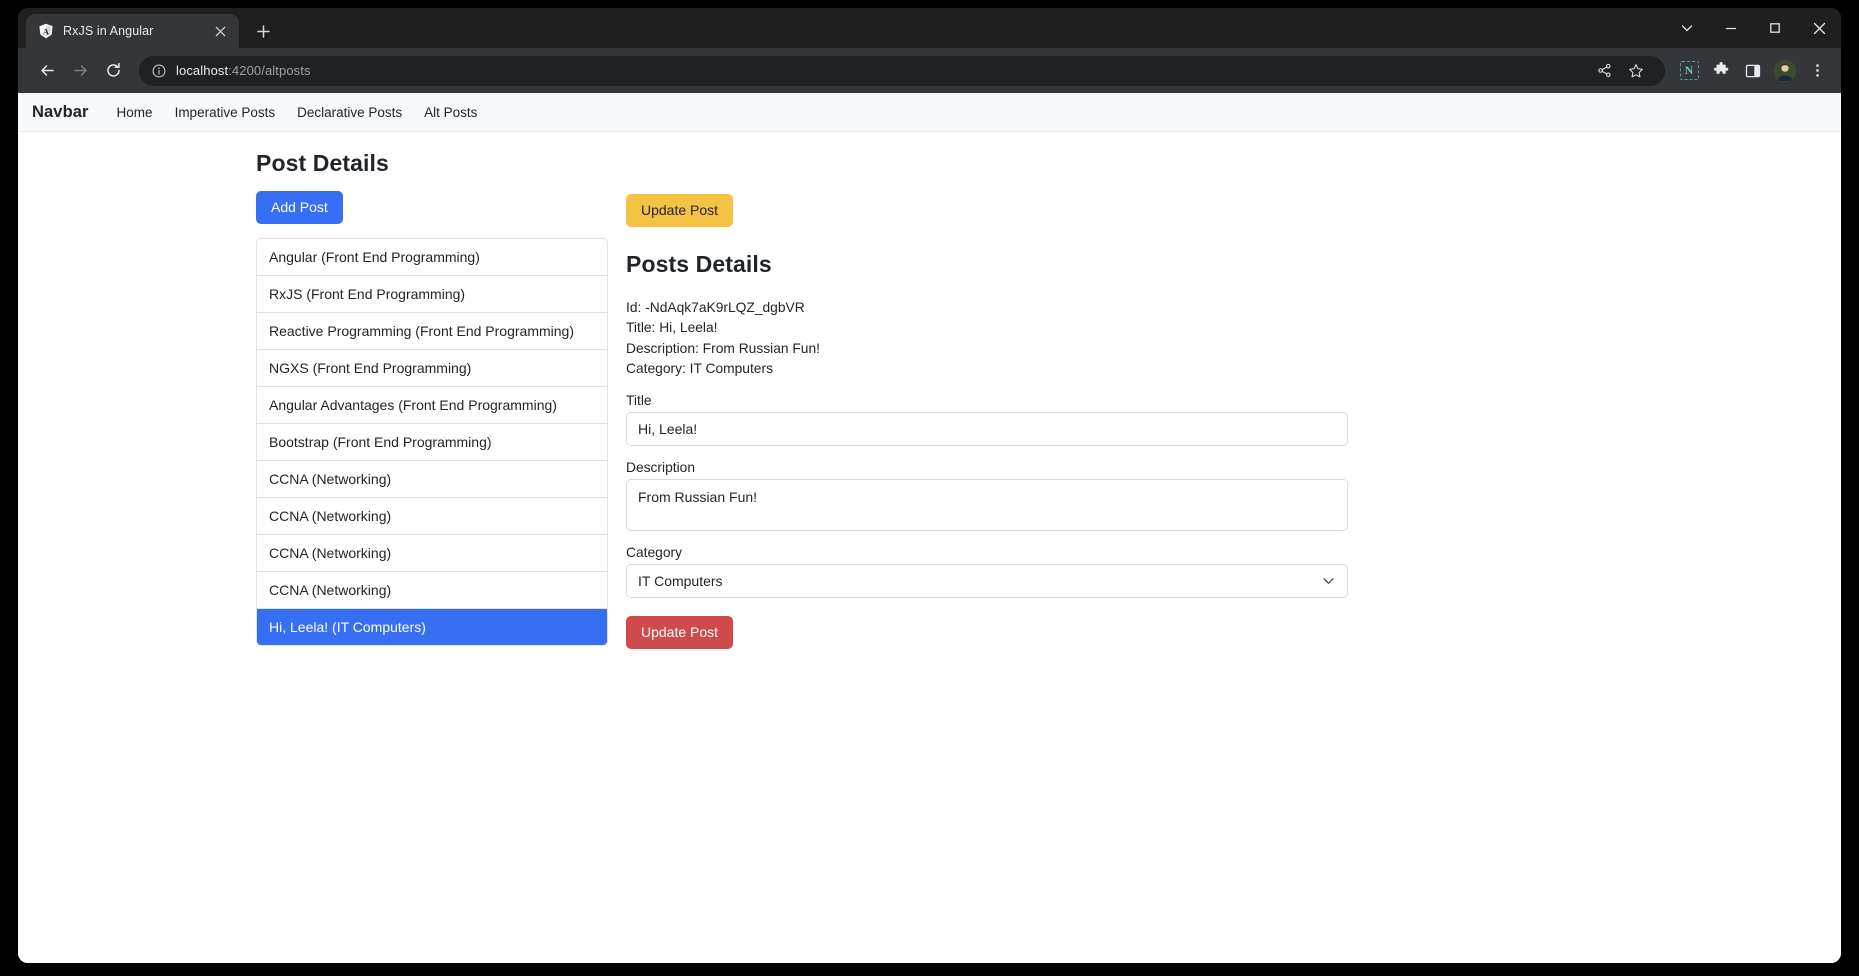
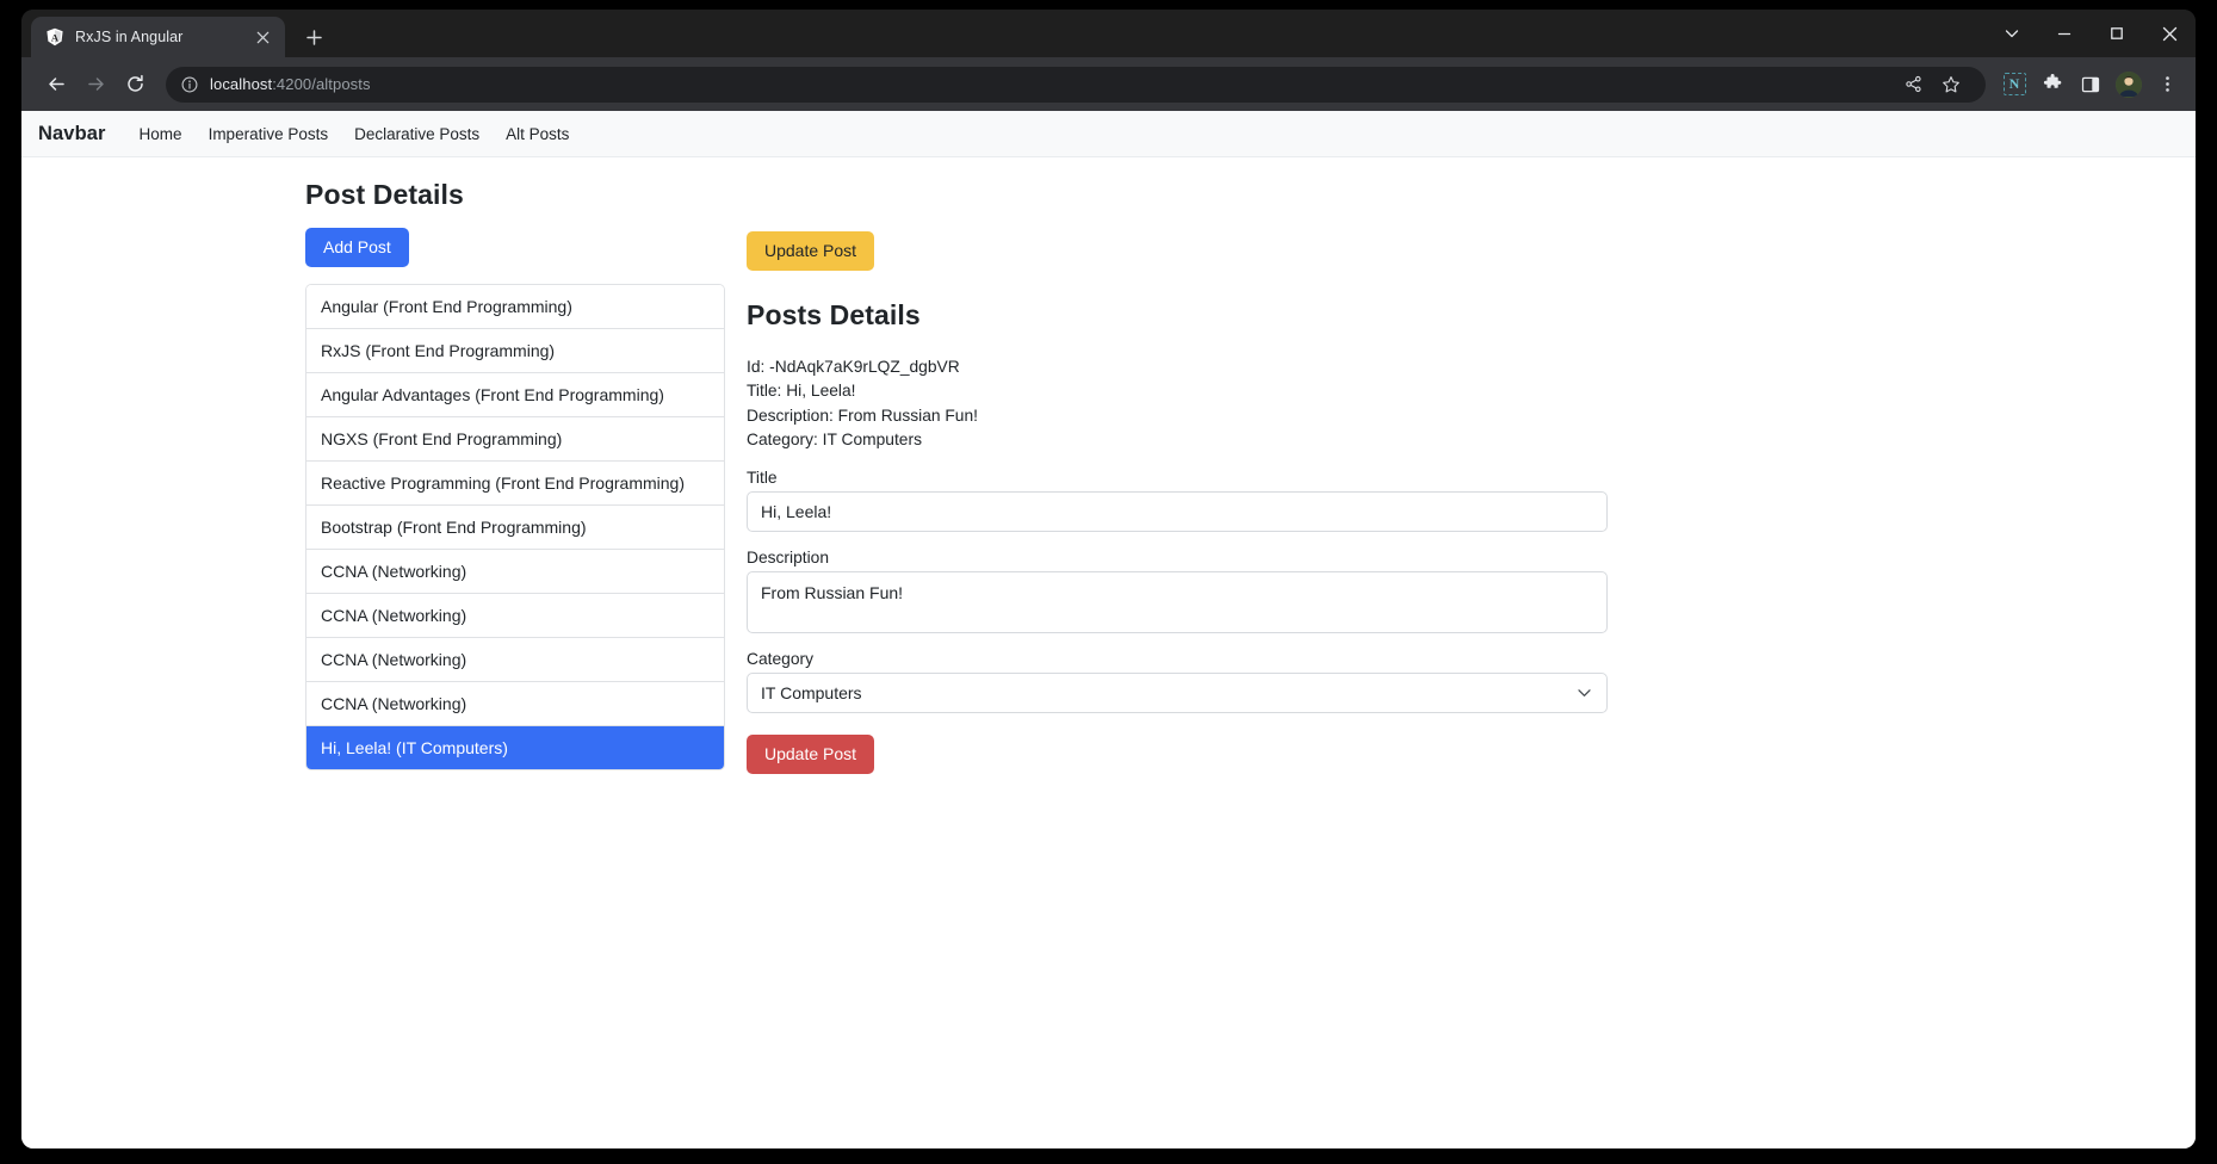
  A
  RxJS in Angular
  localhost:4200/altposts
  N
  Navbar
  Home
  Imperative Posts
  Declarative Posts
  Alt Posts
  Post Details
  Add Post
  Angular (Front End Programming)
  RxJS (Front End Programming)
- Reactive Programming (Front End Programming)
+ Angular Advantages (Front End Programming)
  NGXS (Front End Programming)
- Angular Advantages (Front End Programming)
+ Reactive Programming (Front End Programming)
  Bootstrap (Front End Programming)
  CCNA (Networking)
  CCNA (Networking)
  CCNA (Networking)
  CCNA (Networking)
  Hi, Leela! (IT Computers)
  Update Post
  Posts Details
  Id: -NdAqk7aK9rLQZ_dgbVR
  Title: Hi, Leela!
  Description: From Russian Fun!
  Category: IT Computers
  Title
  Hi, Leela!
  Description
  From Russian Fun!
  Category
  IT Computers
  Update Post
